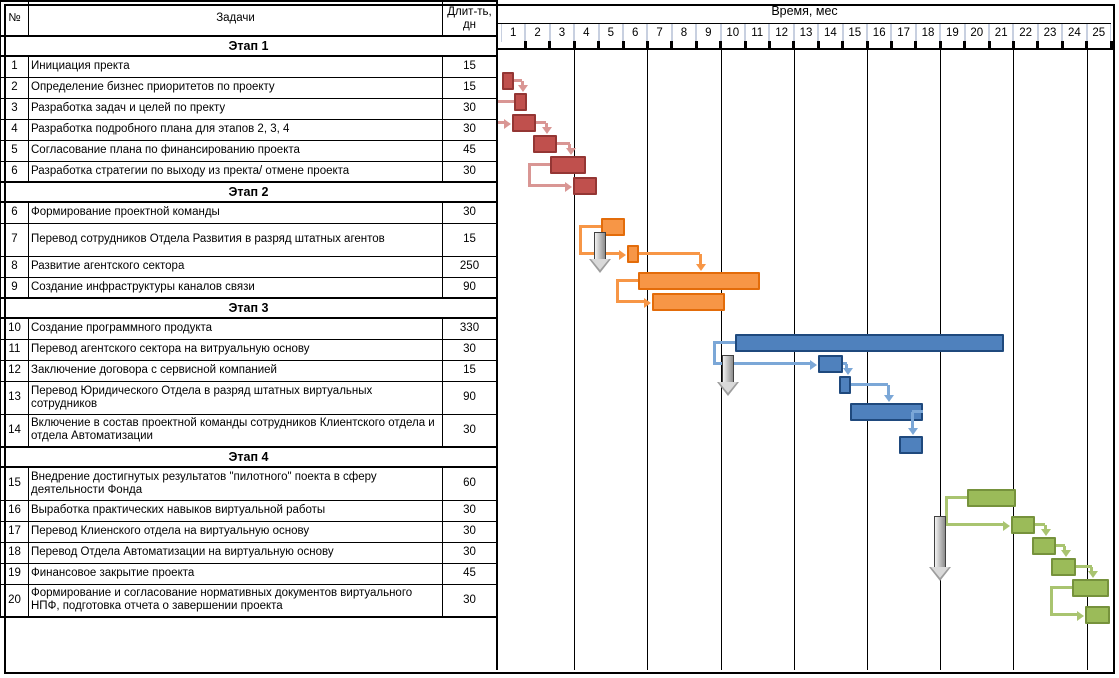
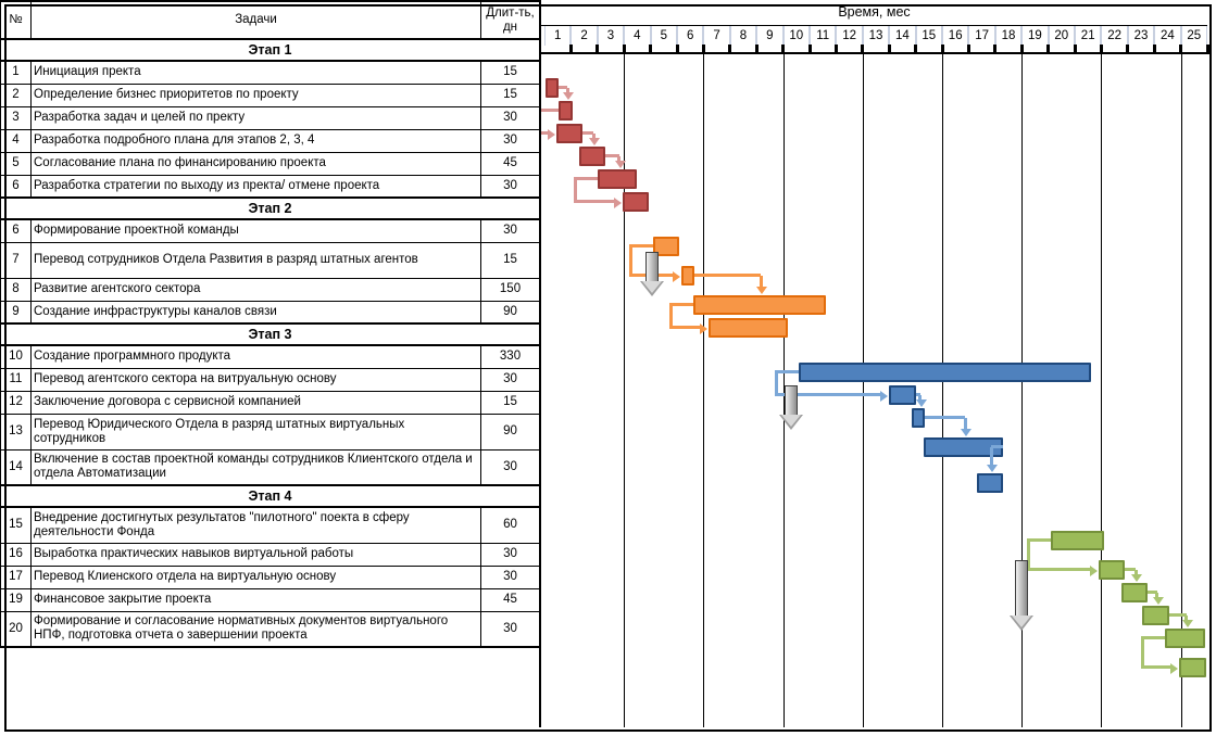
  №	Задачи	Длит-ть,дн
  Этап 1
  1	Инициация пректа	15
  2	Определение бизнес приоритетов по проекту	15
  3	Разработка задач и целей по пректу	30
  4	Разработка подробного плана для этапов 2, 3, 4	30
  5	Согласование плана по финансированию проекта	45
  6	Разработка стратегии по выходу из пректа/ отмене проекта	30
  Этап 2
  6	Формирование проектной команды	30
  7	Перевод сотрудников Отдела Развития в разряд штатных агентов	15
- 8	Развитие агентского сектора	250
+ 8	Развитие агентского сектора	150
  9	Создание инфраструктуры каналов связи	90
  Этап 3
  10	Создание программного продукта	330
  11	Перевод агентского сектора на витруальную основу	30
  12	Заключение договора с сервисной компанией	15
  13	Перевод Юридического Отдела в разряд штатных виртуальных сотрудников	90
  14	Включение в состав проектной команды сотрудников Клиентского отдела и отдела Автоматизации	30
  Этап 4
  15	Внедрение достигнутых результатов "пилотного" поекта в сферу деятельности Фонда	60
  16	Выработка практических навыков виртуальной работы	30
  17	Перевод Клиенского отдела на виртуальную основу	30
- 18	Перевод Отдела Автоматизации на виртуальную основу	30
  19	Финансовое закрытие проекта	45
  20	Формирование и согласование нормативных документов виртуального НПФ, подготовка отчета о завершении проекта	30
  Время, мес
  1
  2
  3
  4
  5
  6
  7
  8
  9
  10
  11
  12
  13
  14
  15
  16
  17
  18
  19
  20
  21
  22
  23
  24
  25
